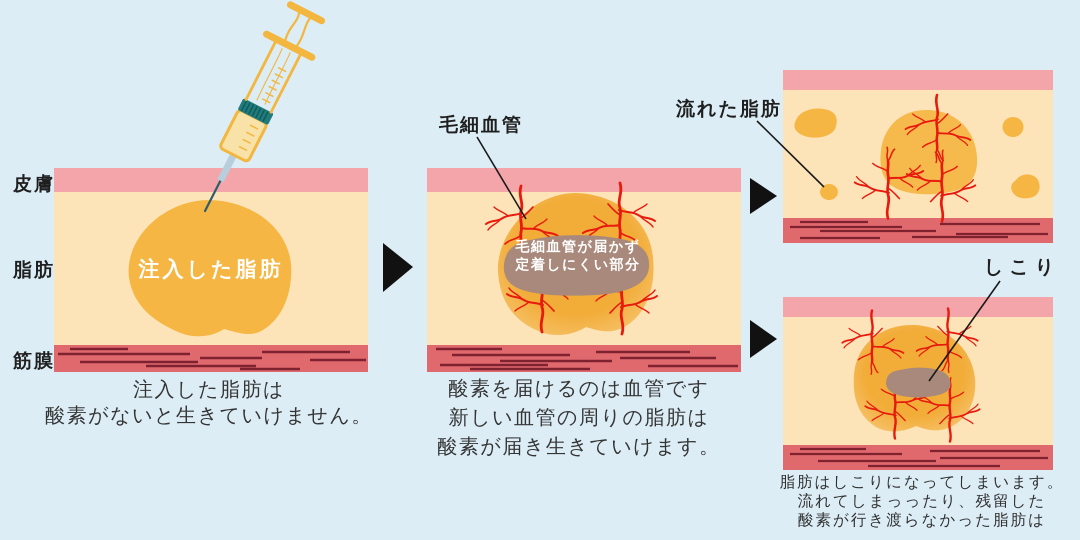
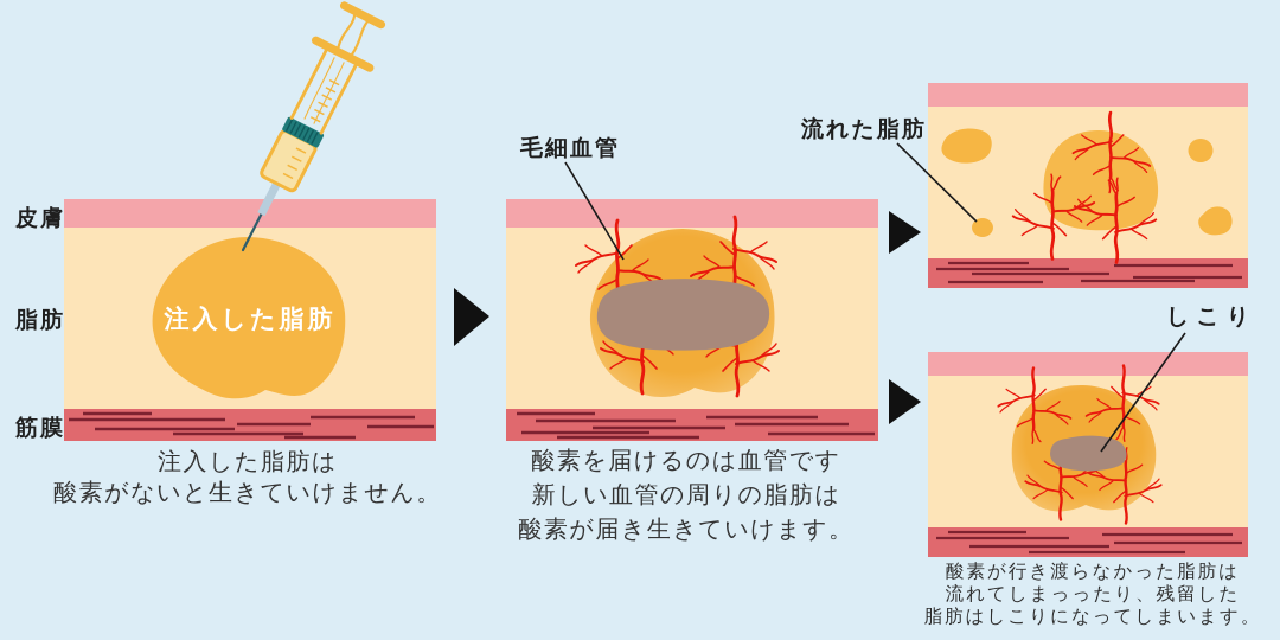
  皮膚
  脂肪
  筋膜
  注入した脂肪
  注入した脂肪は
  酸素がないと生きていけません。
  毛細血管
- 毛細血管が届かず
- 定着しにくい部分
  酸素を届けるのは血管です
  新しい血管の周りの脂肪は
  酸素が届き生きていけます。
  流れた脂肪
  しこり
- 脂肪はしこりになってしまいます。
+ 酸素が行き渡らなかった脂肪は
  流れてしまっったり、残留した
- 酸素が行き渡らなかった脂肪は
+ 脂肪はしこりになってしまいます。
